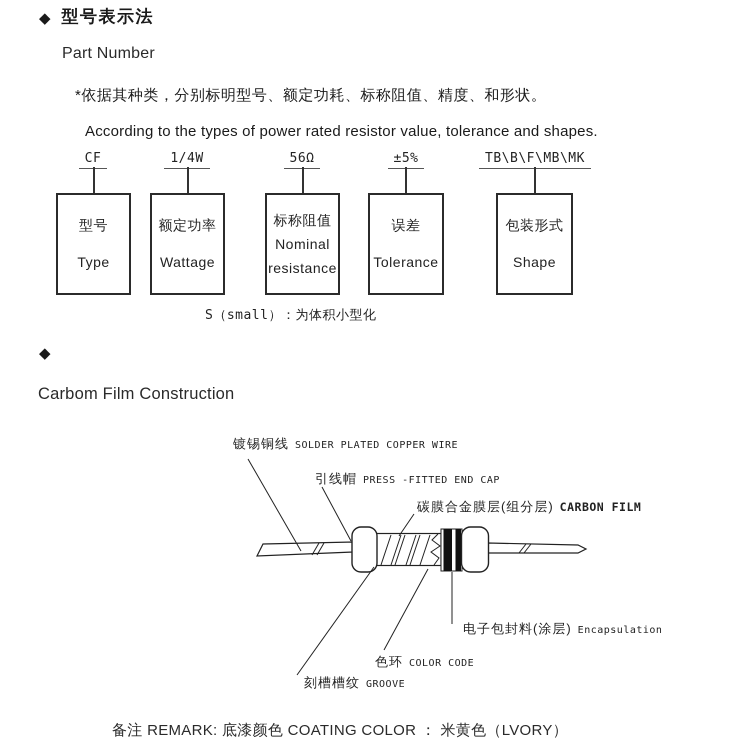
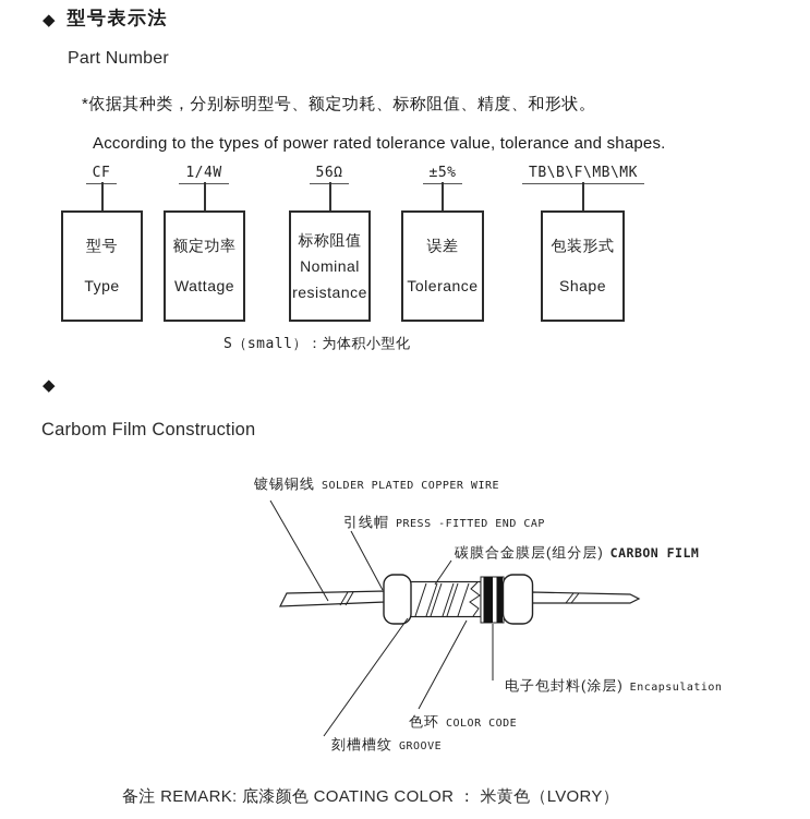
  ◆
  型号表示法
  Part Number
  *依据其种类，分别标明型号、额定功耗、标称阻值、精度、和形状。
- According to the types of power rated resistor value, tolerance and shapes.
+ According to the types of power rated tolerance value, tolerance and shapes.
  CF
  型号
  Type
  1/4W
  额定功率
  Wattage
  56Ω
  标称阻值
  Nominal
  resistance
  ±5%
  误差
  Tolerance
  TB\B\F\MB\MK
  包装形式
  Shape
  S（small）：为体积小型化
  ◆
  Carbom Film Construction
  镀锡铜线
  SOLDER PLATED COPPER WIRE
  引线帽
  PRESS -FITTED END CAP
  碳膜合金膜层(组分层)
  CARBON FILM
  电子包封料(涂层)
  Encapsulation
  色环
  COLOR CODE
  刻槽槽纹
  GROOVE
  备注 REMARK: 底漆颜色 COATING COLOR ： 米黄色（LVORY）
